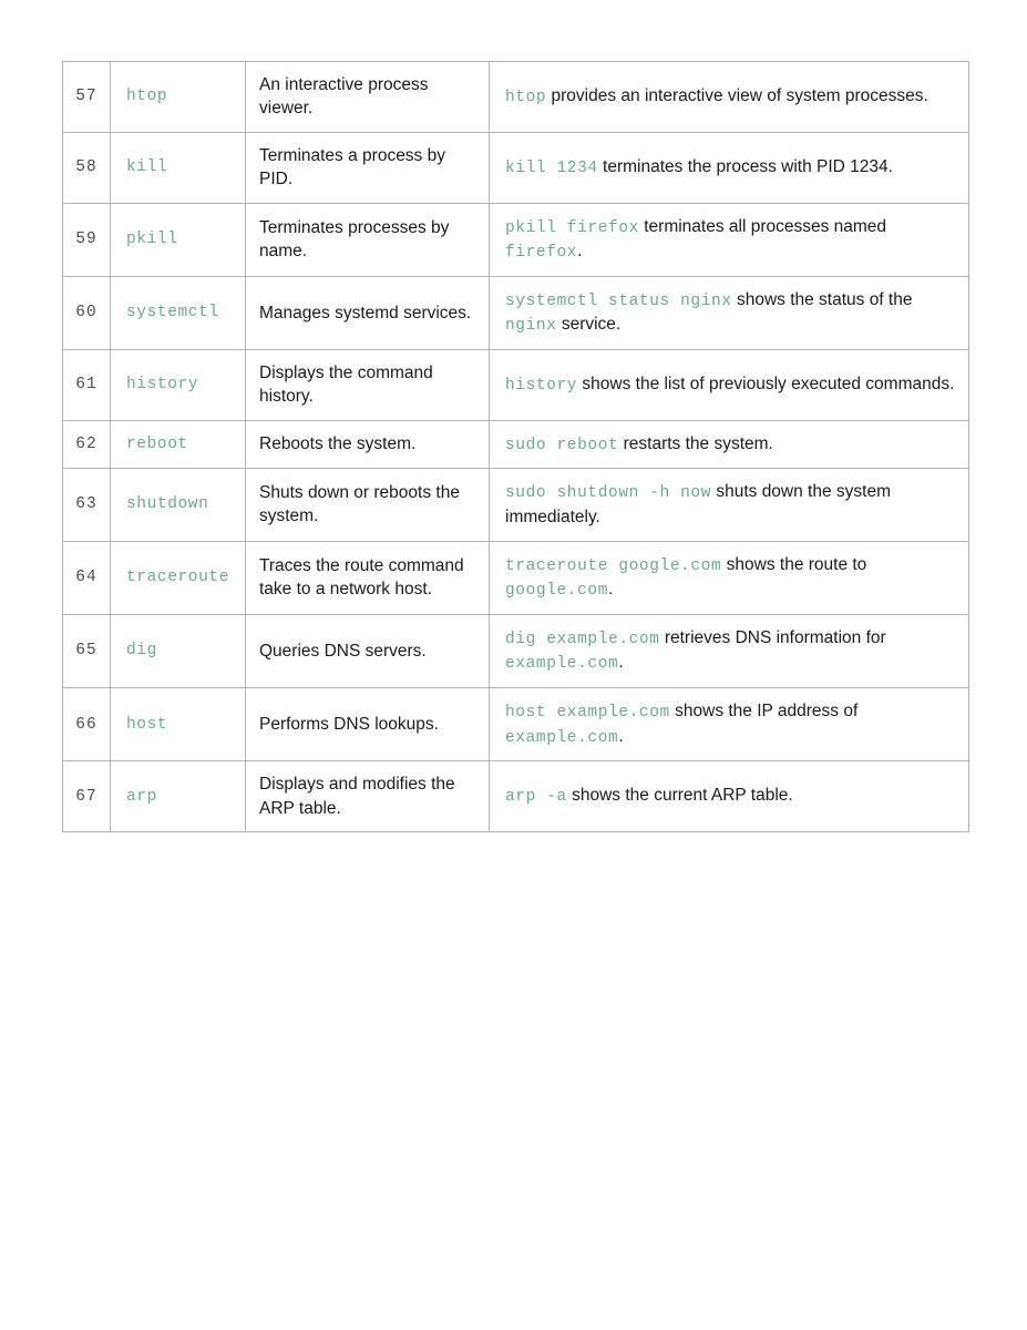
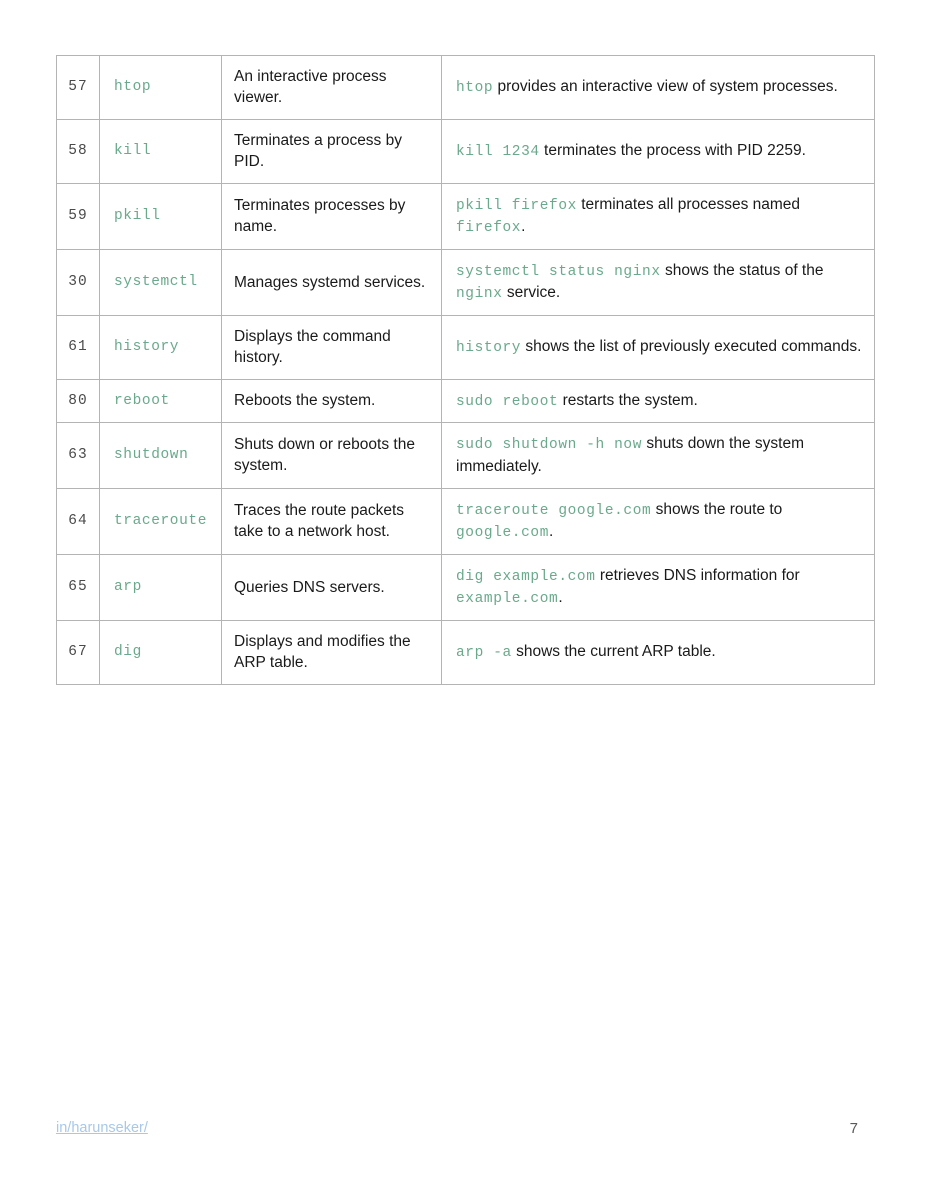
  57	htop	An interactive process viewer.	htop provides an interactive view of system processes.
- 58	kill	Terminates a process by PID.	kill 1234 terminates the process with PID 1234.
+ 58	kill	Terminates a process by PID.	kill 1234 terminates the process with PID 2259.
  59	pkill	Terminates processes by name.	pkill firefox terminates all processes named firefox.
- 60	systemctl	Manages systemd services.	systemctl status nginx shows the status of the nginx service.
+ 30	systemctl	Manages systemd services.	systemctl status nginx shows the status of the nginx service.
  61	history	Displays the command history.	history shows the list of previously executed commands.
- 62	reboot	Reboots the system.	sudo reboot restarts the system.
+ 80	reboot	Reboots the system.	sudo reboot restarts the system.
  63	shutdown	Shuts down or reboots the system.	sudo shutdown -h now shuts down the system immediately.
- 64	traceroute	Traces the route command take to a network host.	traceroute google.com shows the route to google.com.
+ 64	traceroute	Traces the route packets take to a network host.	traceroute google.com shows the route to google.com.
- 65	dig	Queries DNS servers.	dig example.com retrieves DNS information for example.com.
+ 65	arp	Queries DNS servers.	dig example.com retrieves DNS information for example.com.
- 66	host	Performs DNS lookups.	host example.com shows the IP address of example.com.
- 67	arp	Displays and modifies the ARP table.	arp -a shows the current ARP table.
+ 67	dig	Displays and modifies the ARP table.	arp -a shows the current ARP table.
+ in/harunseker/
+ 7
